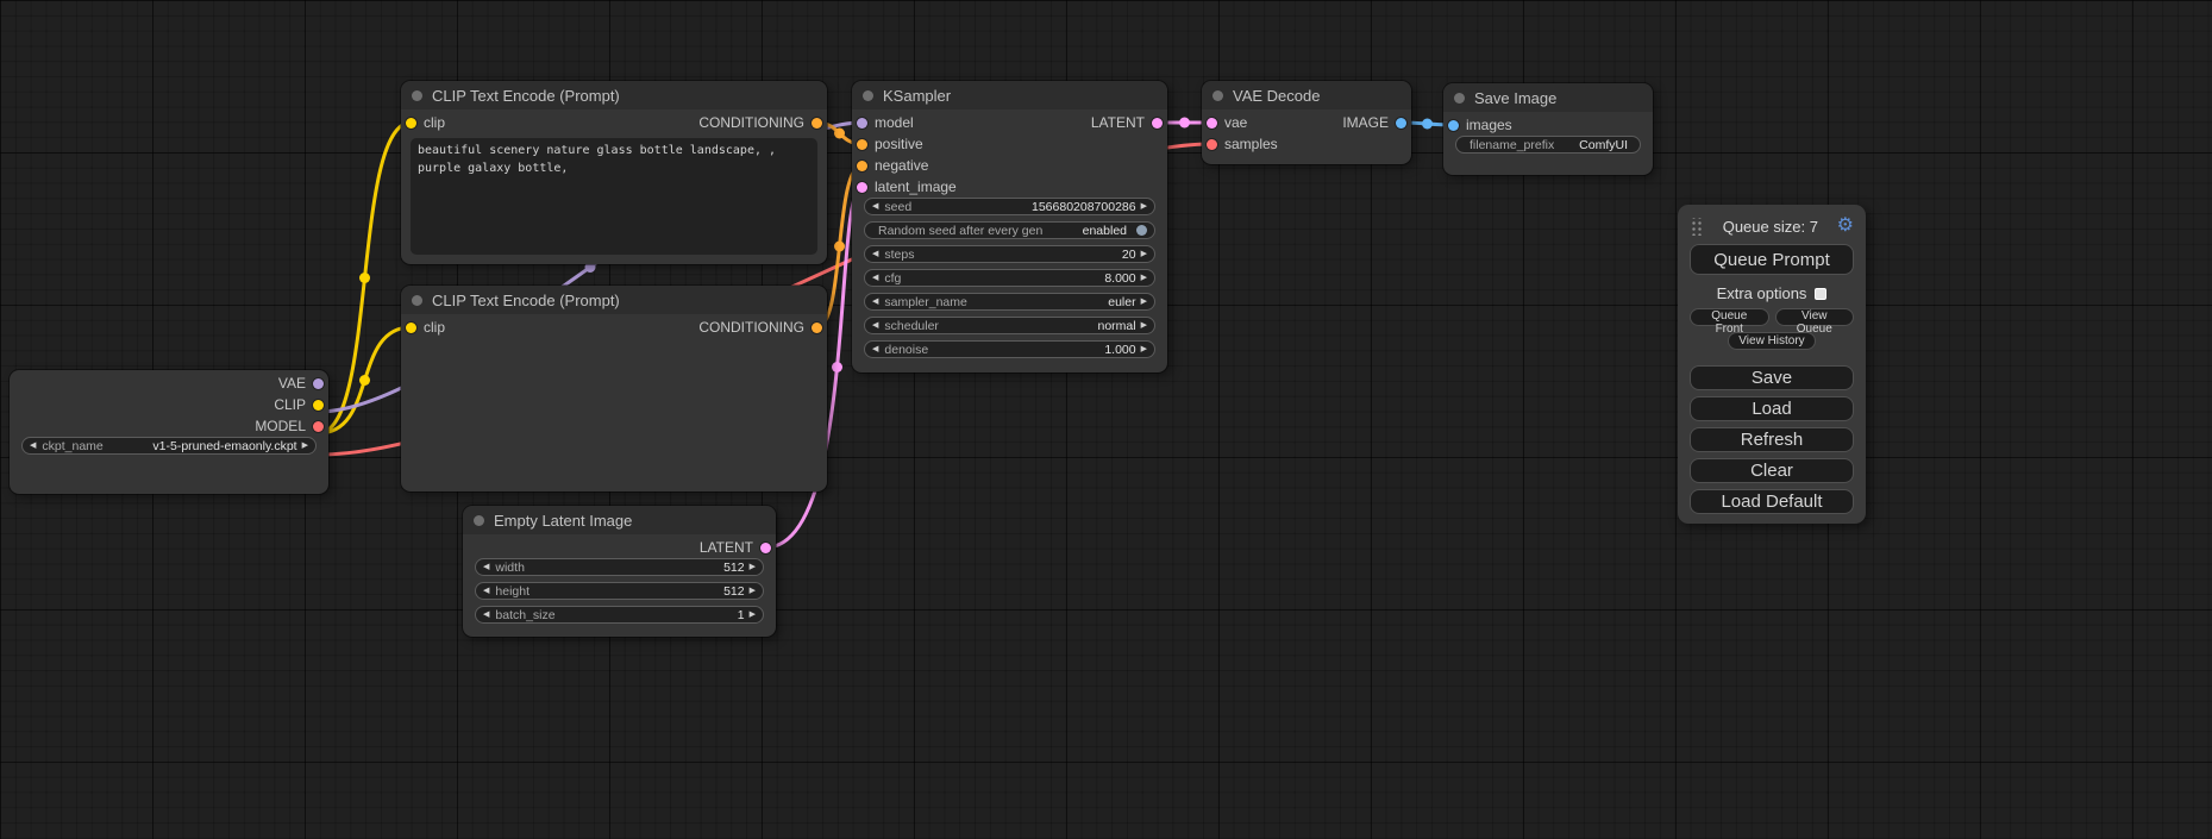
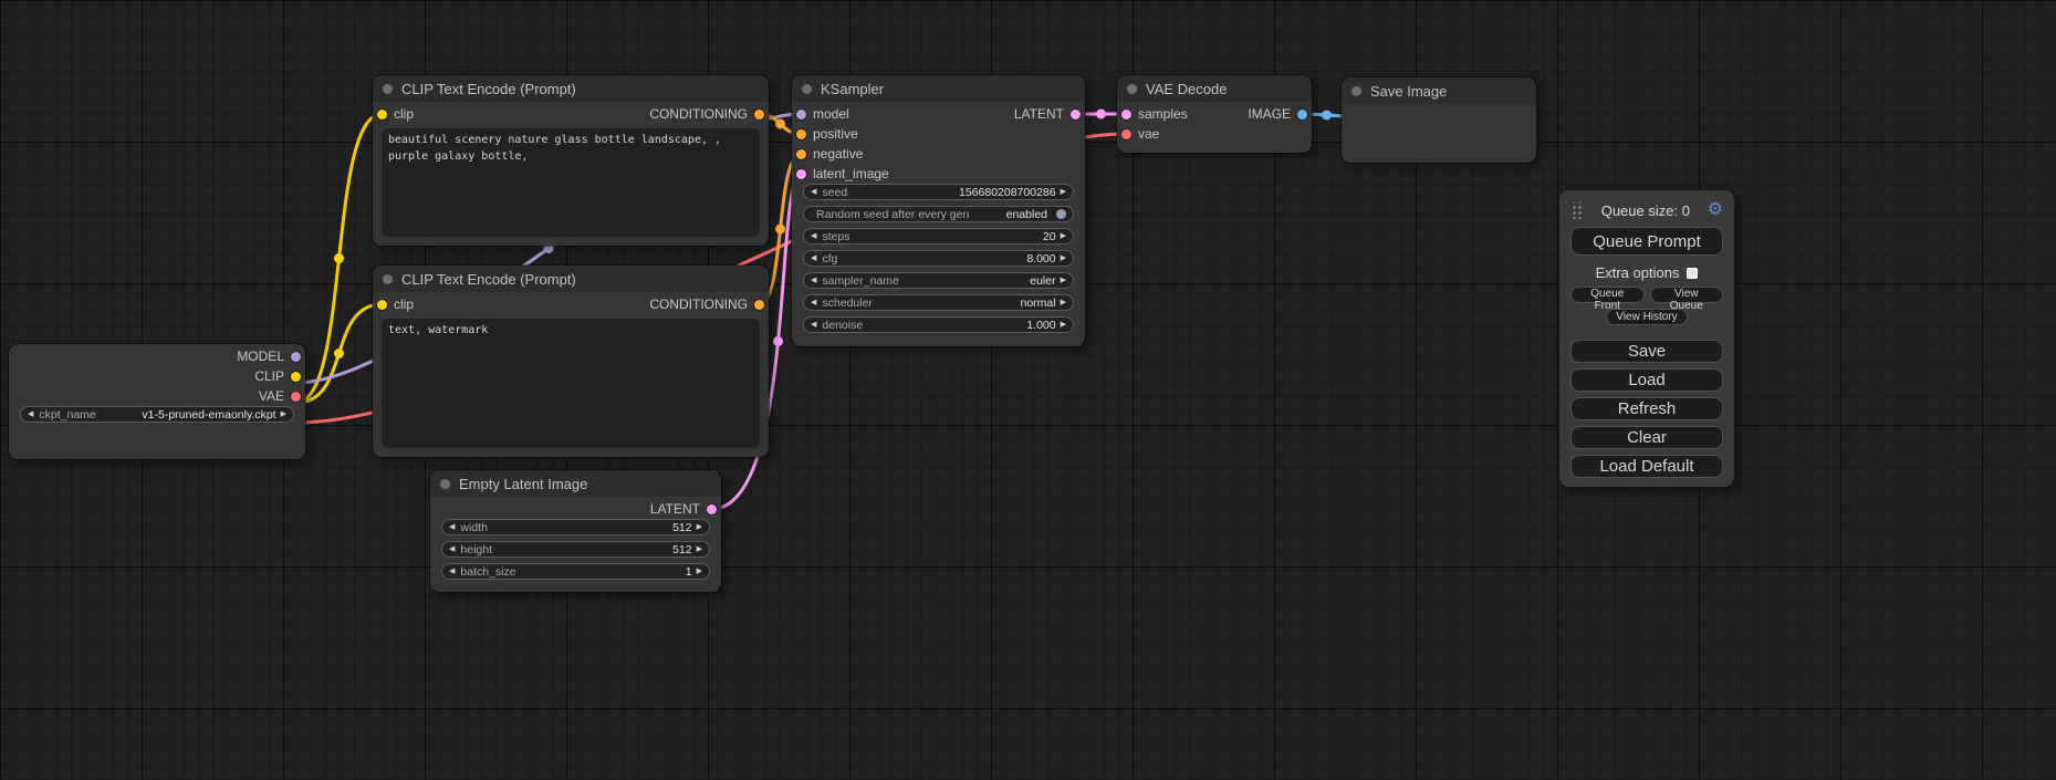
- VAE
+ MODEL
  CLIP
- MODEL
+ VAE
  ckpt_name
  v1-5-pruned-emaonly.ckpt
  CLIP Text Encode (Prompt)
  clip
  CONDITIONING
  beautiful scenery nature glass bottle landscape, , purple galaxy bottle,
  CLIP Text Encode (Prompt)
  clip
  CONDITIONING
+ text, watermark
  Empty Latent Image
  LATENT
  width
  512
  height
  512
  batch_size
  1
  KSampler
  model
  LATENT
  positive
  negative
  latent_image
  seed
  156680208700286
  Random seed after every gen
  enabled
  steps
  20
  cfg
  8.000
  sampler_name
  euler
  scheduler
  normal
  denoise
  1.000
  VAE Decode
- vae
+ samples
  IMAGE
- samples
+ vae
  Save Image
- images
- filename_prefix
- ComfyUI
- Queue size: 7
+ Queue size: 0
  ⚙
  Queue Prompt
  Extra options
  Queue Front
  View Queue
  View History
  Save
  Load
  Refresh
  Clear
  Load Default
